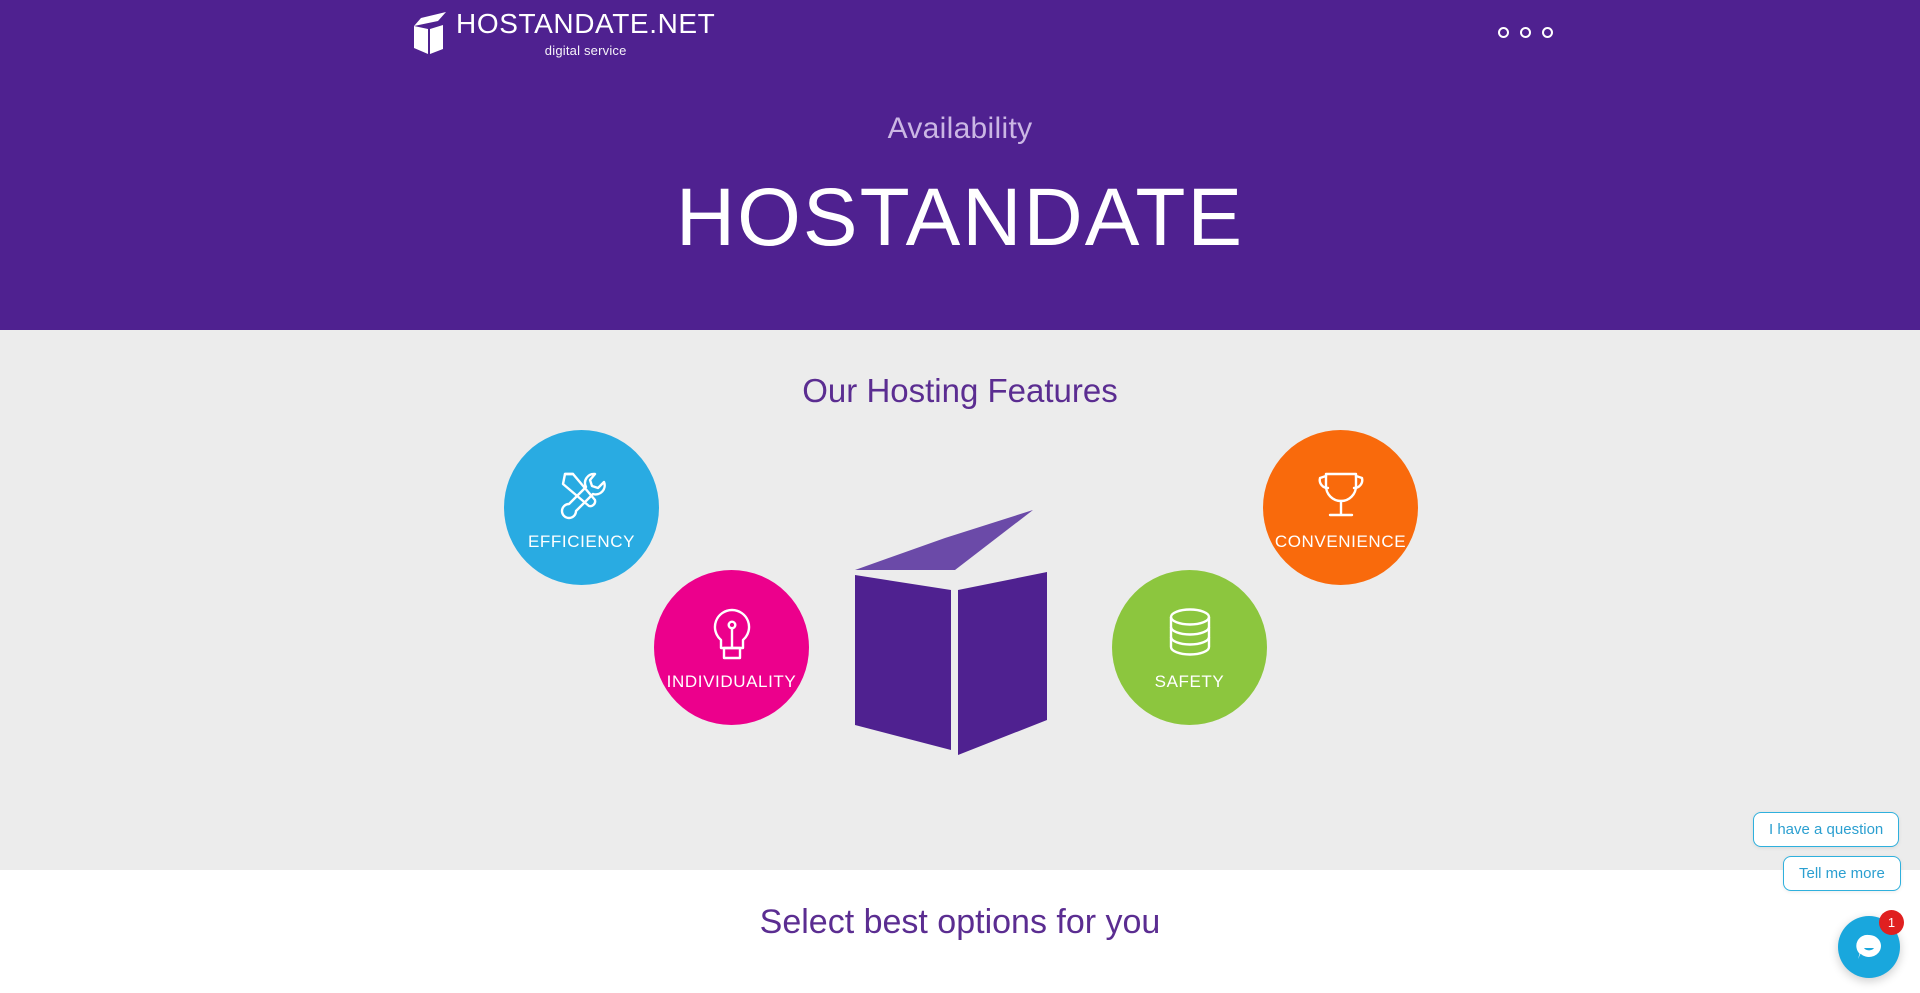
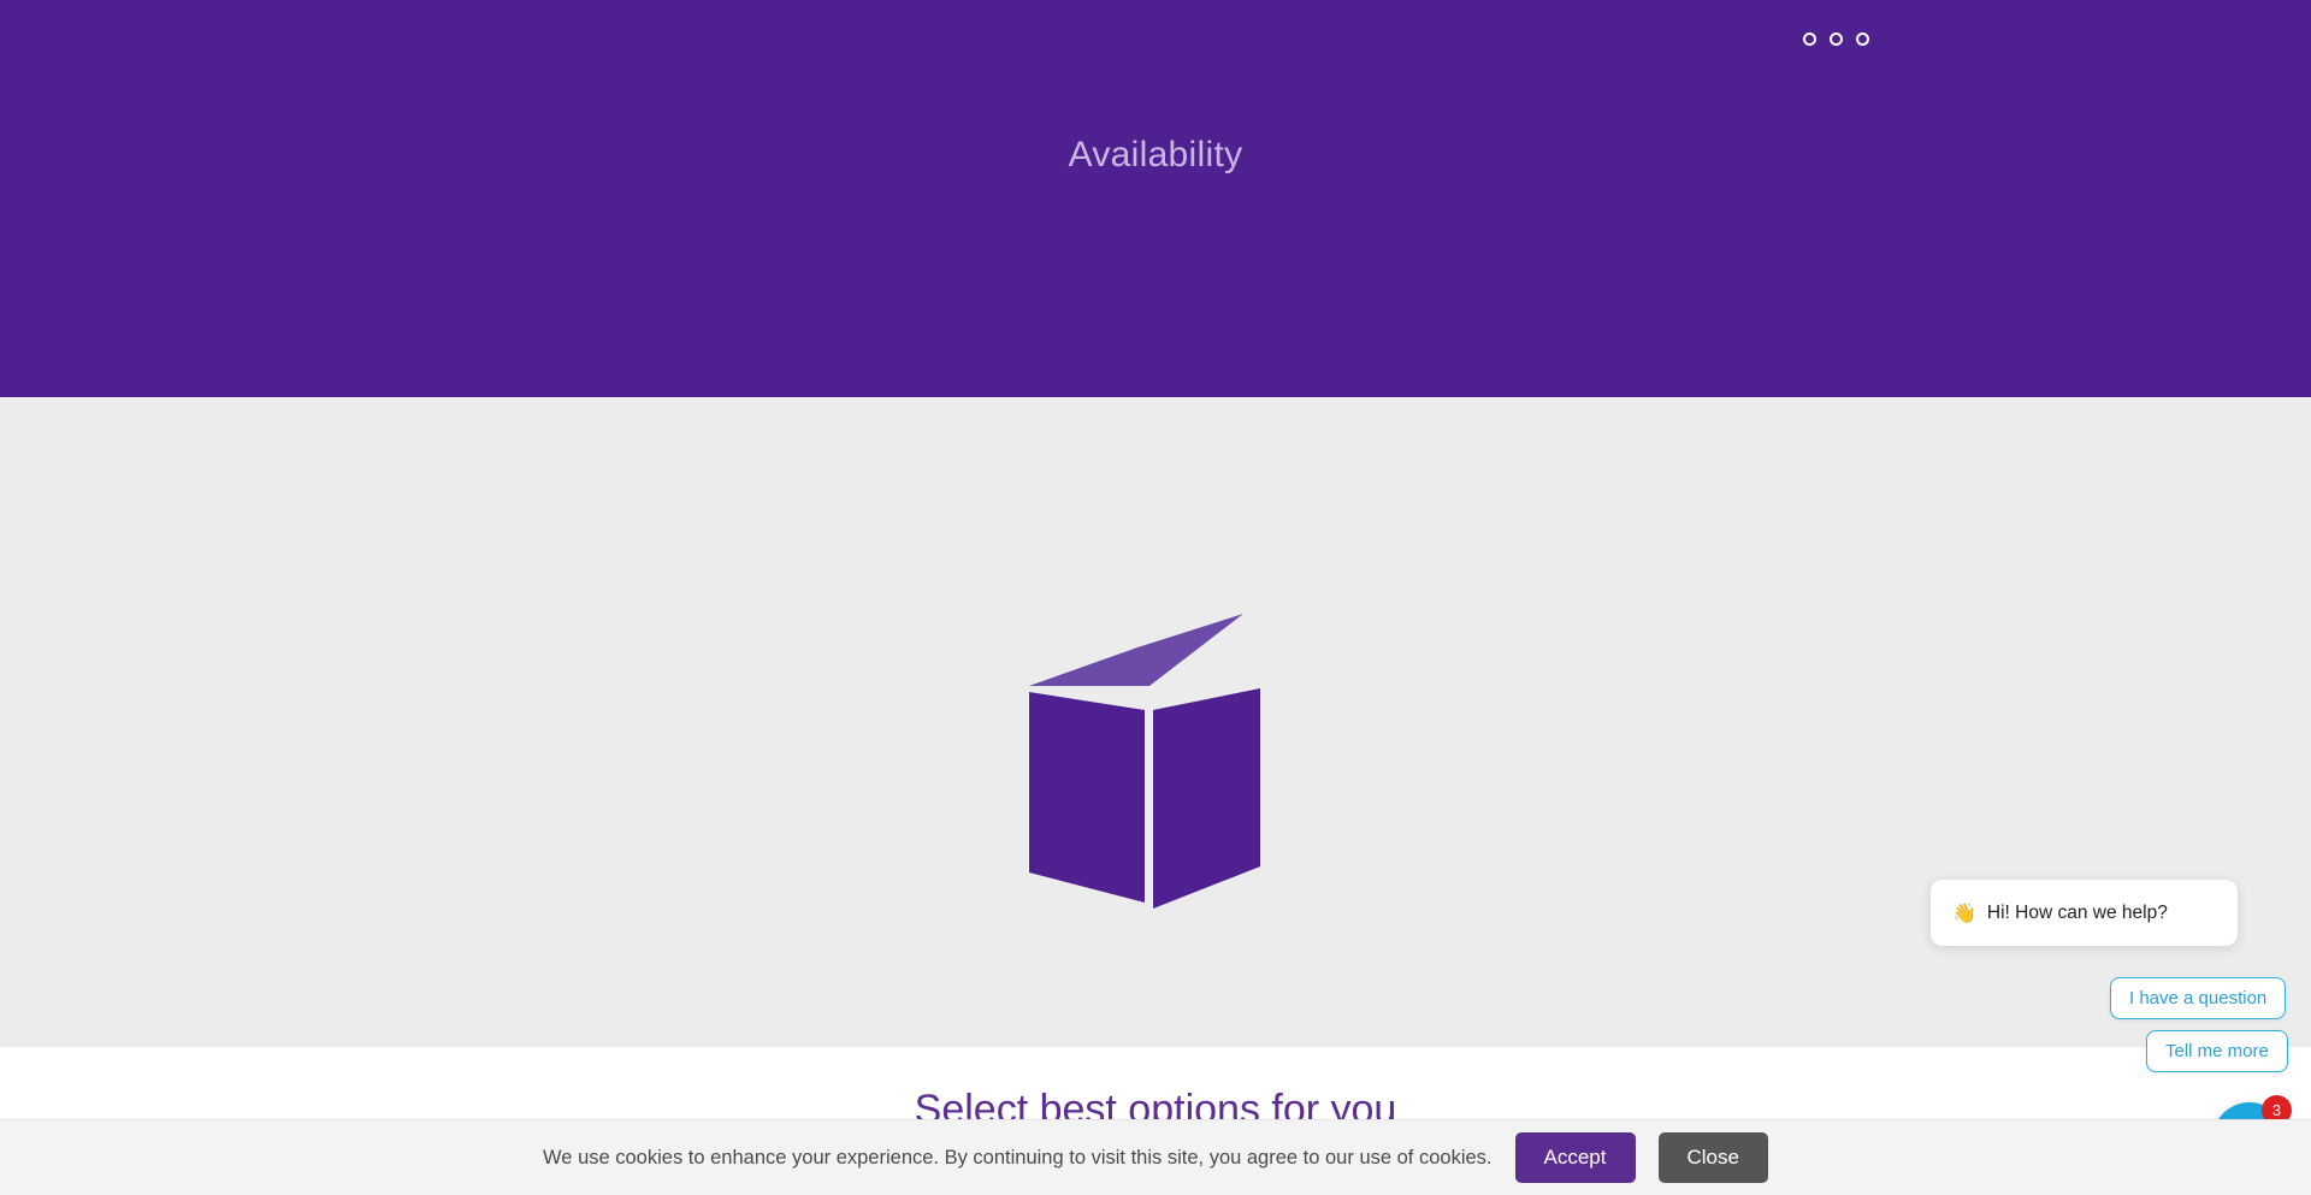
- HOSTANDATE.NET
- digital service
  Availability
- HOSTANDATE
- Our Hosting Features
- EFFICIENCY
- INDIVIDUALITY
- SAFETY
- CONVENIENCE
  Select best options for you
+ 👋
+ Hi! How can we help?
  I have a question
  Tell me more
- 1
+ 3
+ We use cookies to enhance your experience. By continuing to visit this site, you agree to our use of cookies.
+ Accept
+ Close
